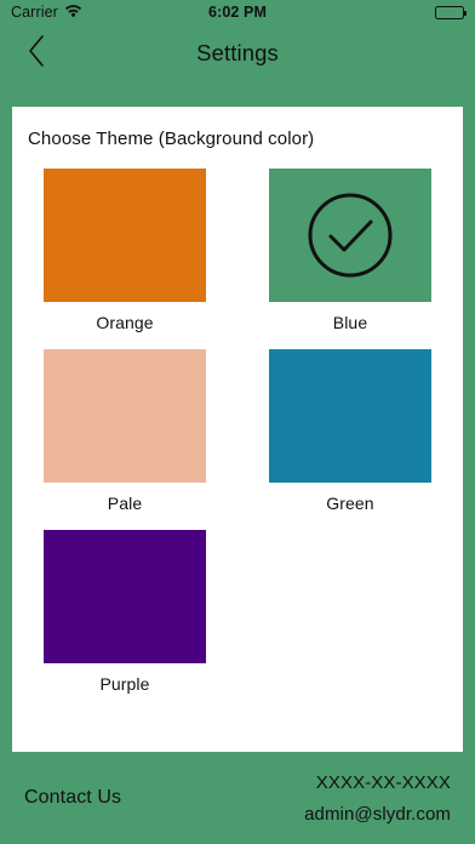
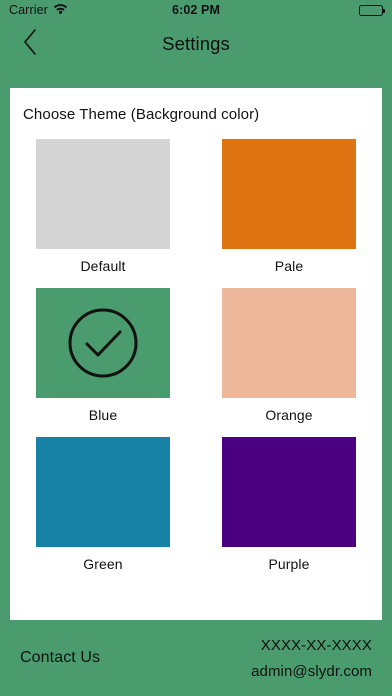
  Carrier
  6:02 PM
  Settings
  Choose Theme (Background color)
+ Default
- Orange
+ Pale
  Blue
- Pale
+ Orange
  Green
  Purple
  Contact Us
  XXXX-XX-XXXX
  admin@slydr.com
